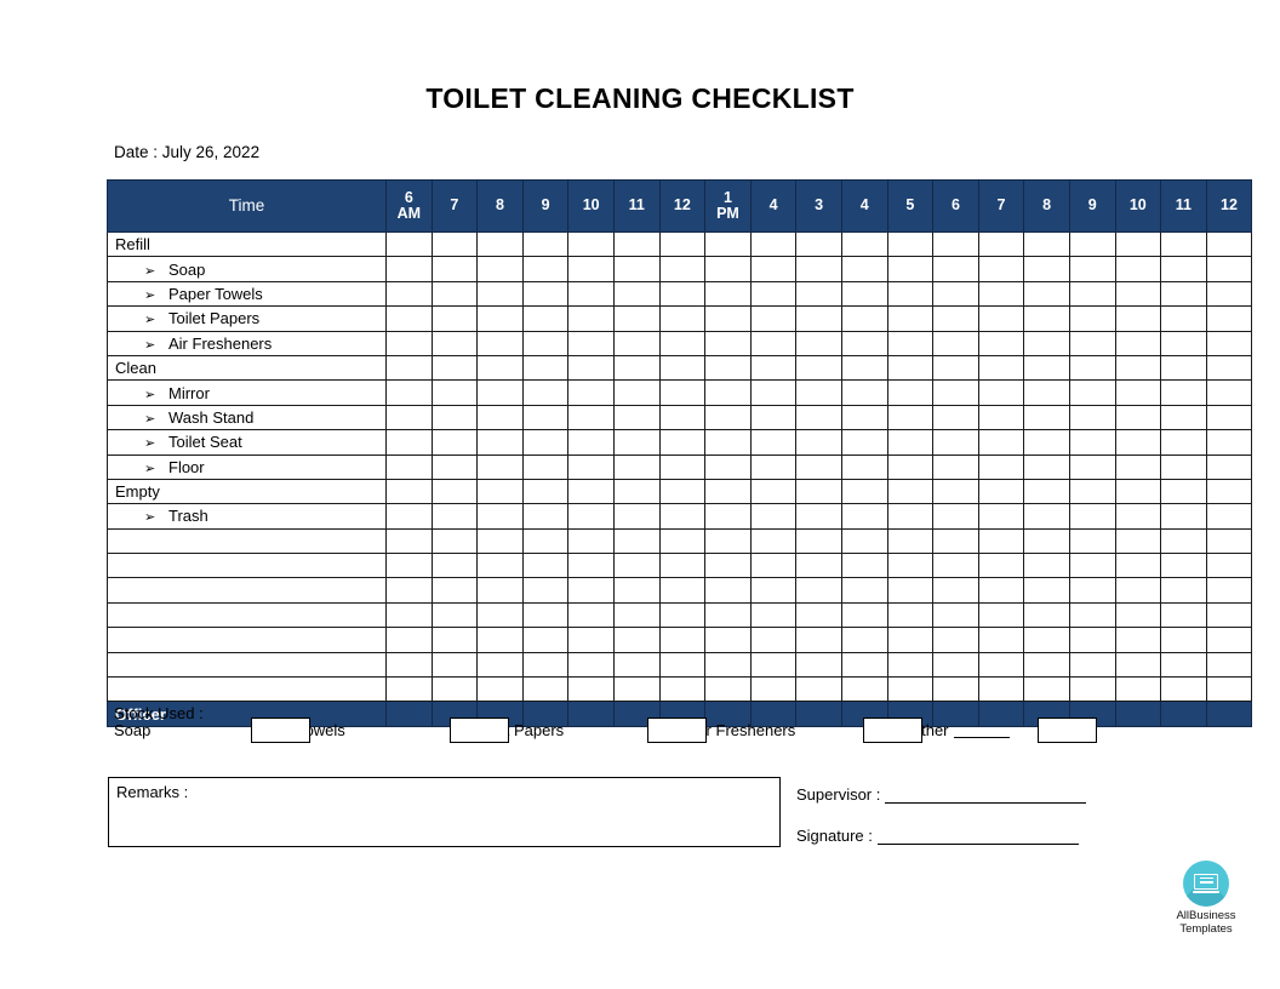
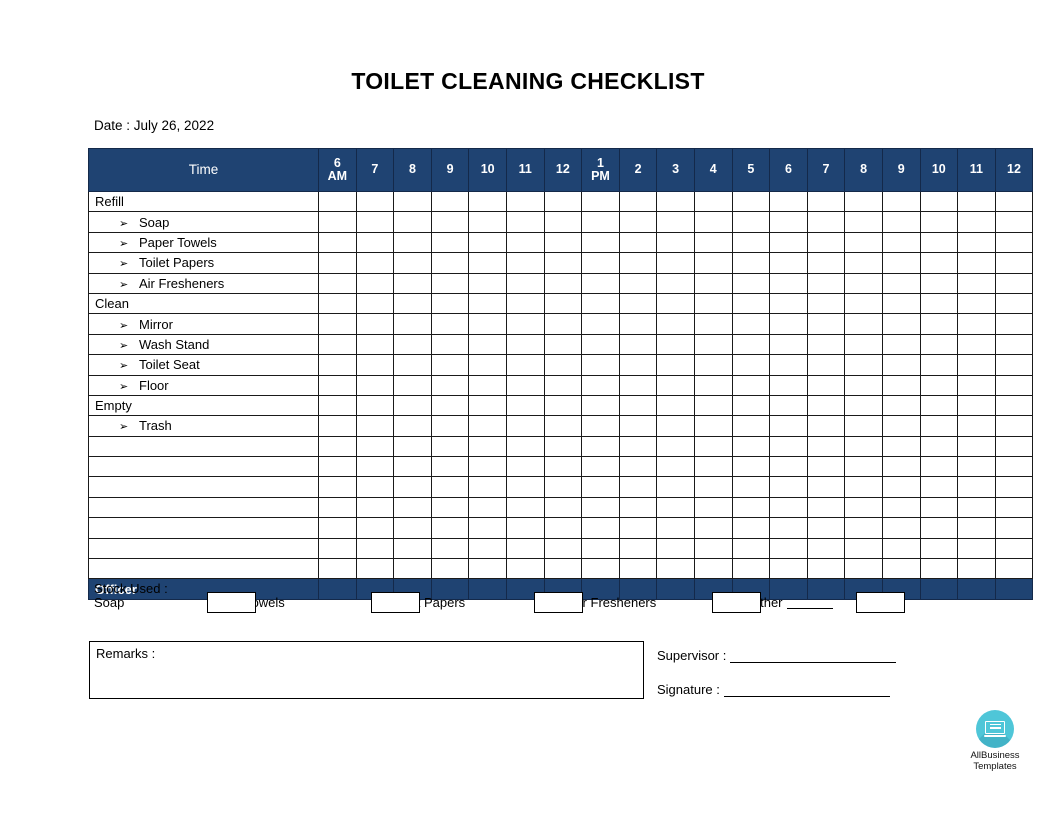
  TOILET CLEANING CHECKLIST
  Date : July 26, 2022
- Time	6AM	7	8	9	10	11	12	1PM	4	3	4	5	6	7	8	9	10	11	12
+ Time	6AM	7	8	9	10	11	12	1PM	2	3	4	5	6	7	8	9	10	11	12
  Refill
  ➢ Soap
  ➢ Paper Towels
  ➢ Toilet Papers
  ➢ Air Fresheners
  Clean
  ➢ Mirror
  ➢ Wash Stand
  ➢ Toilet Seat
  ➢ Floor
  Empty
  ➢ Trash
  Officer
  Stock Used :
  Soap
  r Fresheners
  ther
  Remarks :
  Supervisor :
  Signature :
  AllBusiness
  Templates
